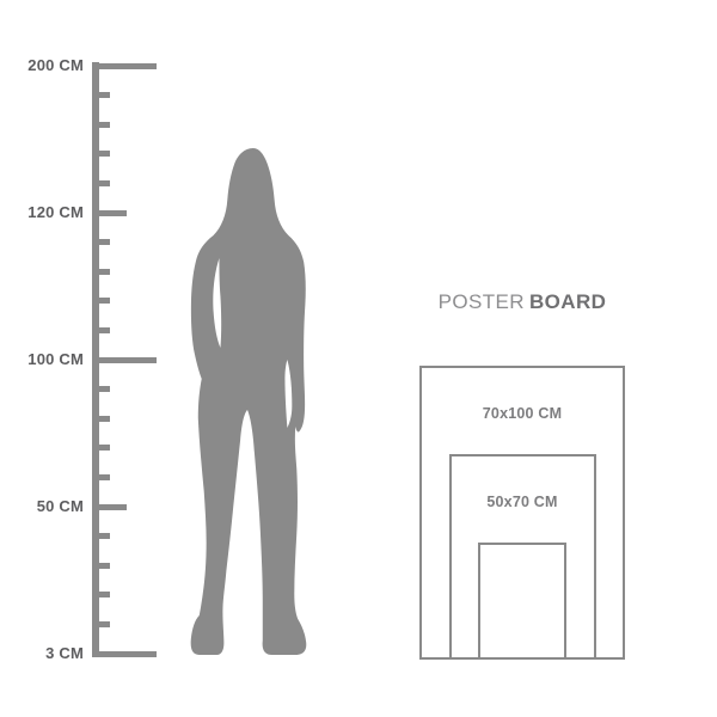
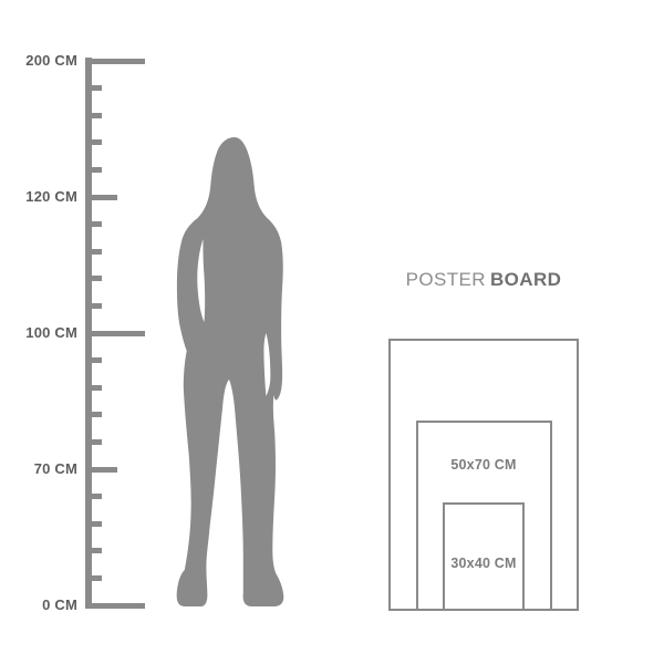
  200 CM
  120 CM
  100 CM
- 50 CM
+ 70 CM
- 3 CM
+ 0 CM
  POSTER BOARD
- 70x100 CM
  50x70 CM
+ 30x40 CM
